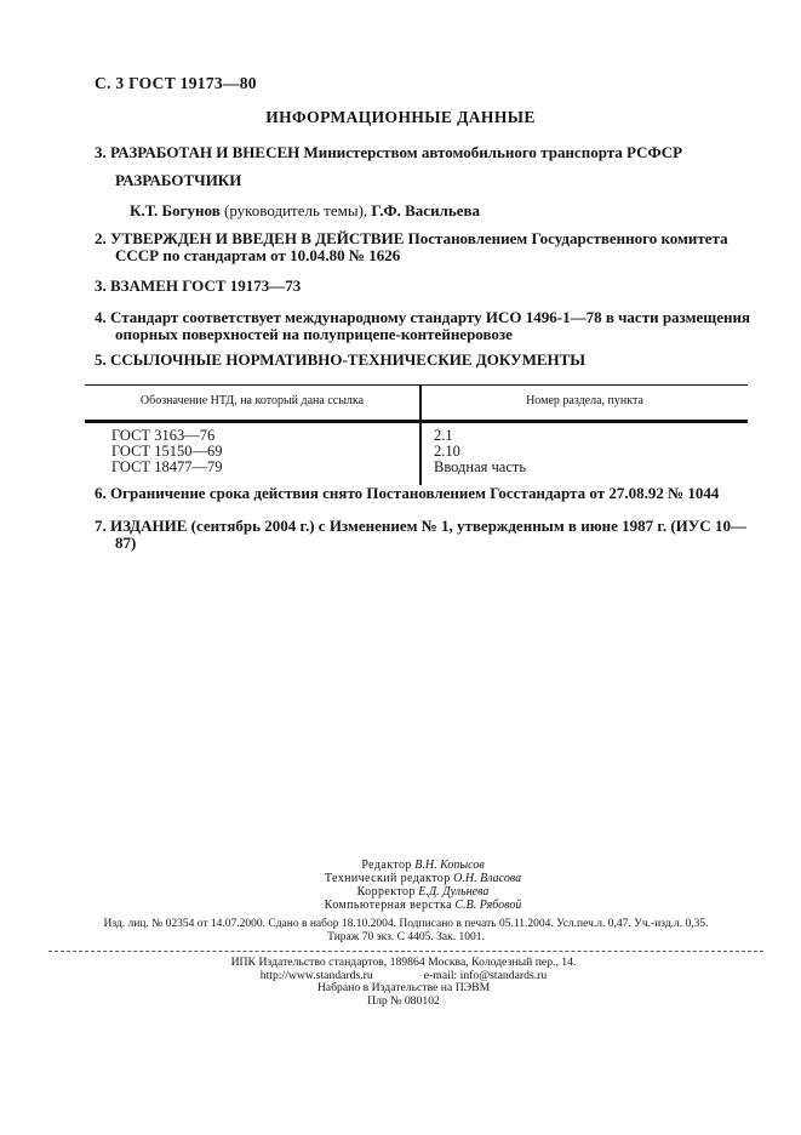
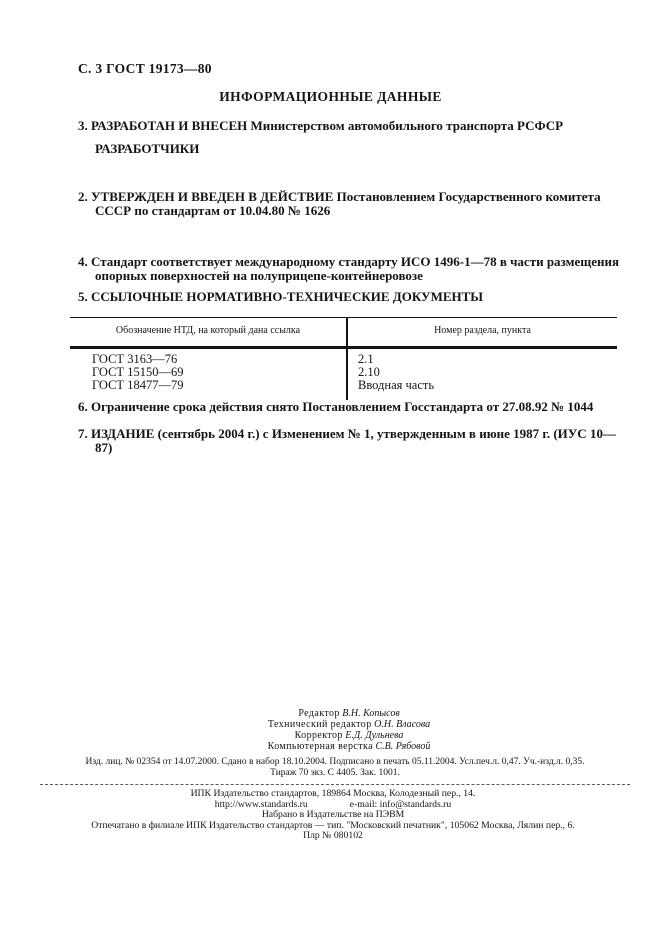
  С. 3 ГОСТ 19173—80
  ИНФОРМАЦИОННЫЕ ДАННЫЕ
  3. РАЗРАБОТАН И ВНЕСЕН Министерством автомобильного транспорта РСФСР
  РАЗРАБОТЧИКИ
- К.Т. Богунов (руководитель темы), Г.Ф. Васильева
  2. УТВЕРЖДЕН И ВВЕДЕН В ДЕЙСТВИЕ Постановлением Государственного комитета СССР по стандартам от 10.04.80 № 1626
- 3. ВЗАМЕН ГОСТ 19173—73
  4. Стандарт соответствует международному стандарту ИСО 1496-1—78 в части размещения опорных поверхностей на полуприцепе-контейнеровозе
  5. ССЫЛОЧНЫЕ НОРМАТИВНО-ТЕХНИЧЕСКИЕ ДОКУМЕНТЫ
  Обозначение НТД, на который дана ссылка
  Номер раздела, пункта
  ГОСТ 3163—76
  2.1
  ГОСТ 15150—69
  2.10
  ГОСТ 18477—79
  Вводная часть
  6. Ограничение срока действия снято Постановлением Госстандарта от 27.08.92 № 1044
  7. ИЗДАНИЕ (сентябрь 2004 г.) с Изменением № 1, утвержденным в июне 1987 г. (ИУС 10—87)
  Редактор В.Н. Копысов
  Технический редактор О.Н. Власова
  Корректор Е.Д. Дульнева
  Компьютерная верстка С.В. Рябовой
  Изд. лиц. № 02354 от 14.07.2000. Сдано в набор 18.10.2004. Подписано в печать 05.11.2004. Усл.печ.л. 0,47. Уч.-изд.л. 0,35.
  Тираж 70 экз. С 4405. Зак. 1001.
  ИПК Издательство стандартов, 189864 Москва, Колодезный пер., 14.
  http://www.standards.ru e-mail: info@standards.ru
  Набрано в Издательстве на ПЭВМ
+ Отпечатано в филиале ИПК Издательство стандартов — тип. "Московский печатник", 105062 Москва, Лялин пер., 6.
  Плр № 080102
